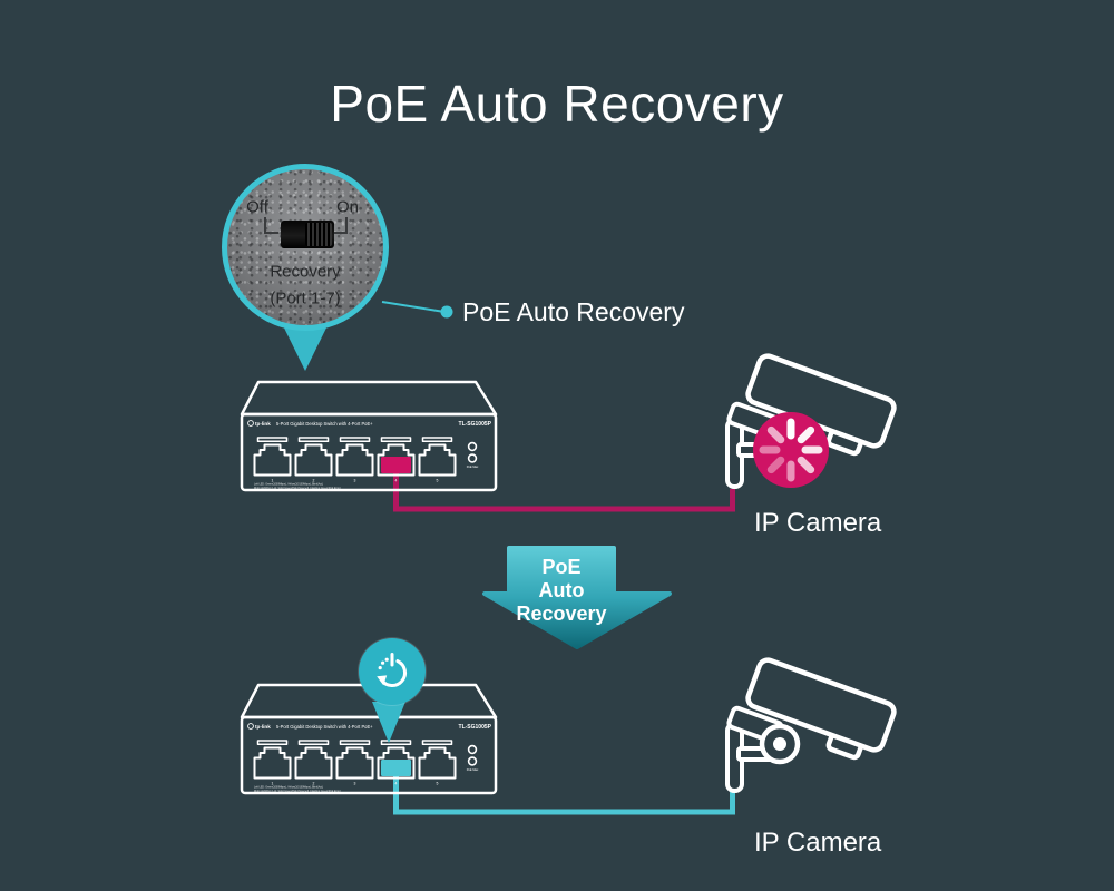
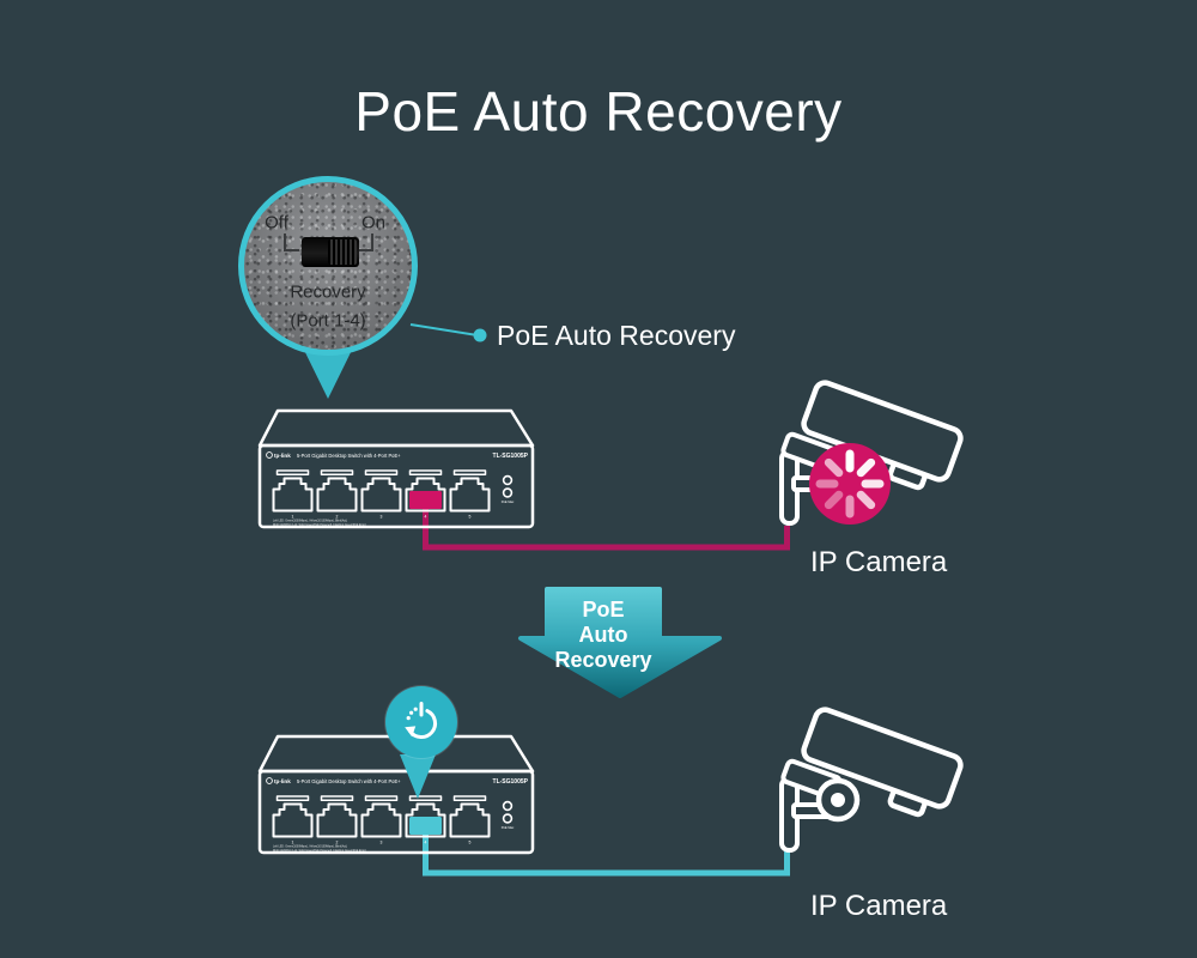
  PoE
  Auto
  Recovery
  PoE Auto Recovery
  Off
  On
  Recovery
- (Port 1-7)
+ (Port 1-4)
  PoE Auto Recovery
  IP Camera
  IP Camera
